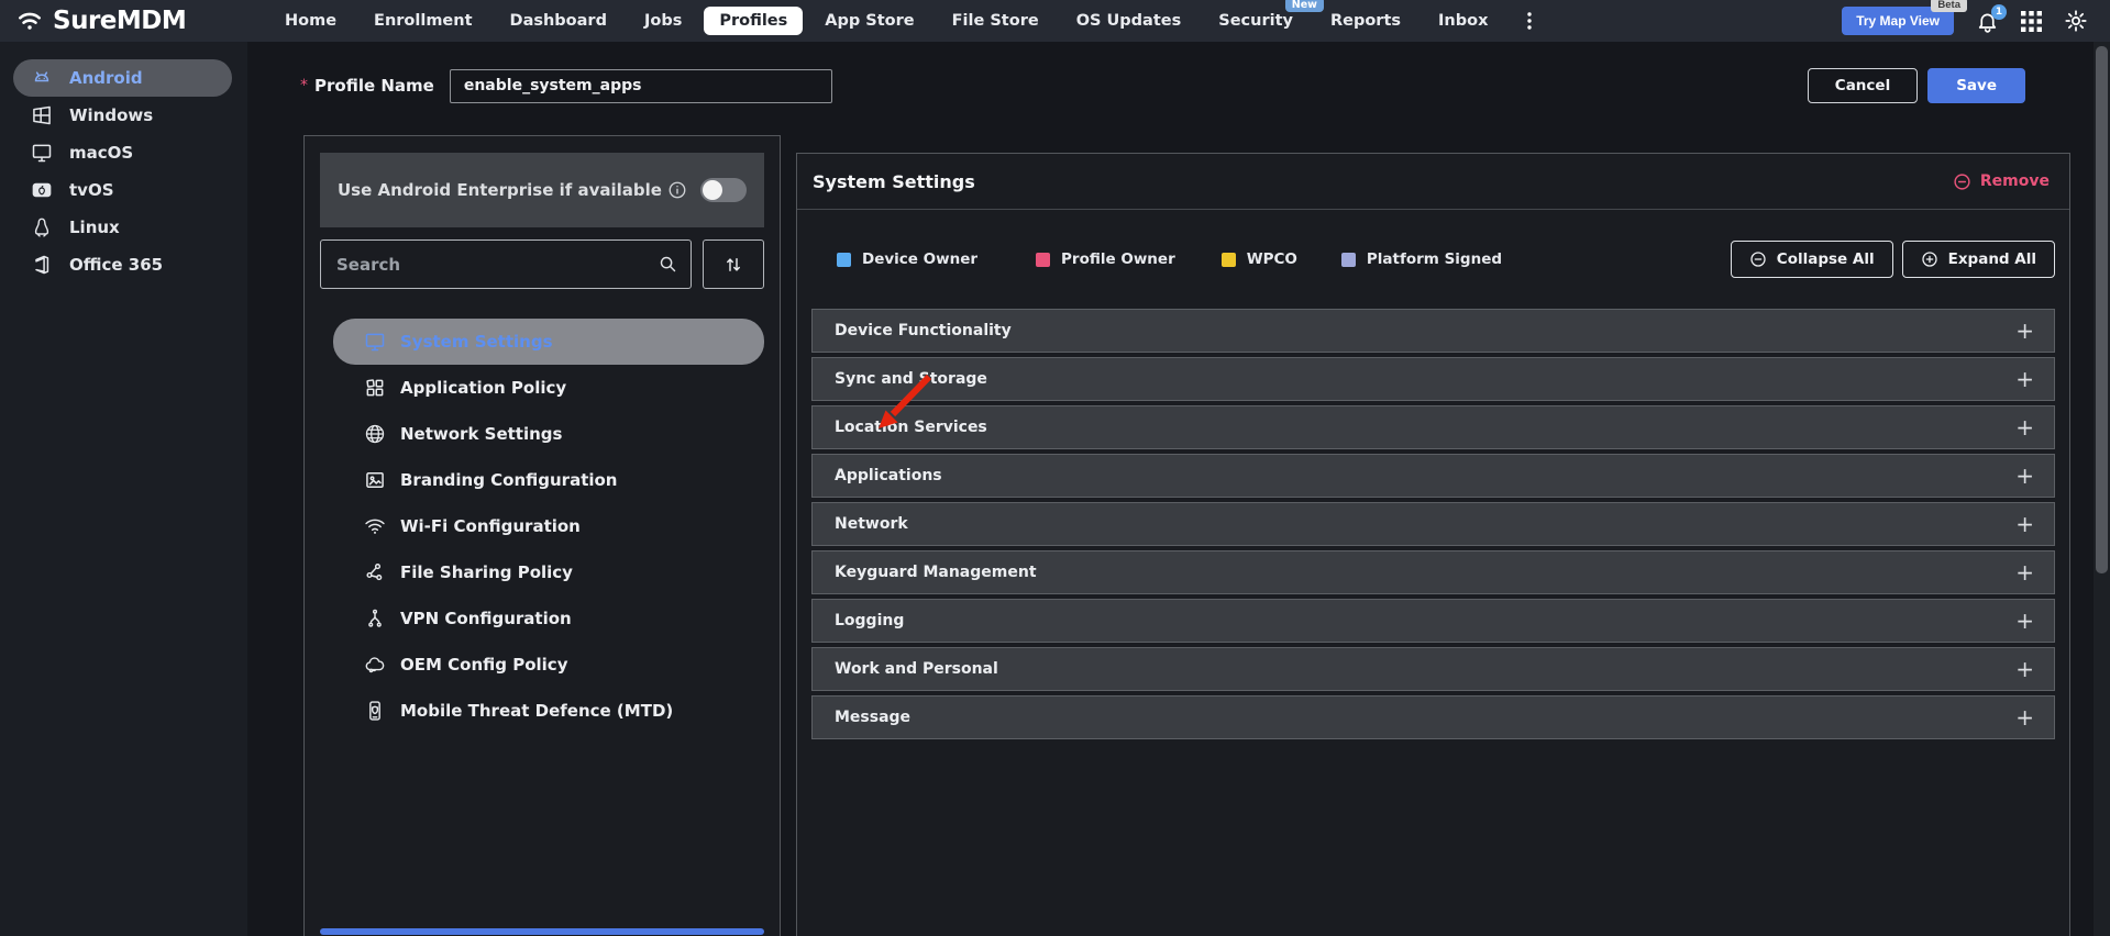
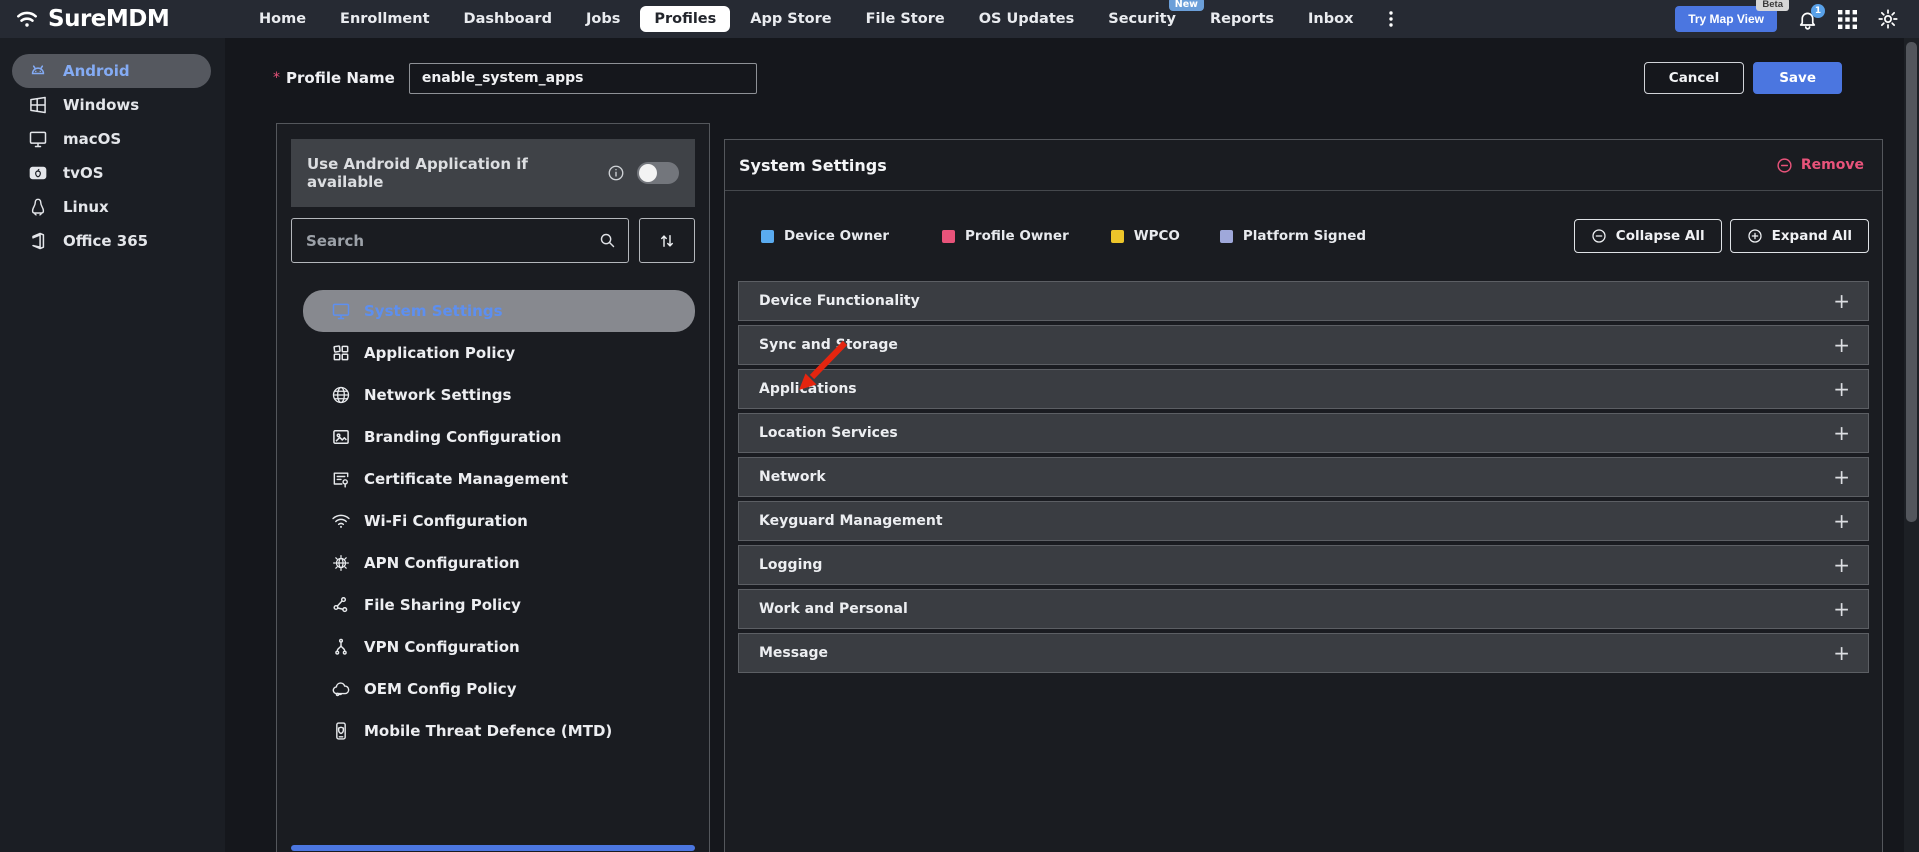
  SureMDM
  Home
  Enrollment
  Dashboard
  Jobs
  Profiles
  App Store
  File Store
  OS Updates
  Security
  New
  Reports
  Inbox
  Try Map View
  Beta
  1
  Android
  Windows
  macOS
  tvOS
  Linux
  Office 365
  *
  Profile Name
  enable_system_apps
  Cancel
  Save
- Use Android Enterprise if available
+ Use Android Application if available
  Search
  System Settings
  Application Policy
  Network Settings
  Branding Configuration
+ Certificate Management
  Wi-Fi Configuration
+ APN Configuration
  File Sharing Policy
  VPN Configuration
  OEM Config Policy
  Mobile Threat Defence (MTD)
  System Settings
  Remove
  Device Owner
  Profile Owner
  WPCO
  Platform Signed
  Collapse All
  Expand All
  Device Functionality
  +
  Sync andtorage
  +
- Location Services
+ Applications
  +
- Applications
+ Location Services
  +
  Network
  +
  Keyguard Management
  +
  Logging
  +
  Work and Personal
  +
  Message
  +
